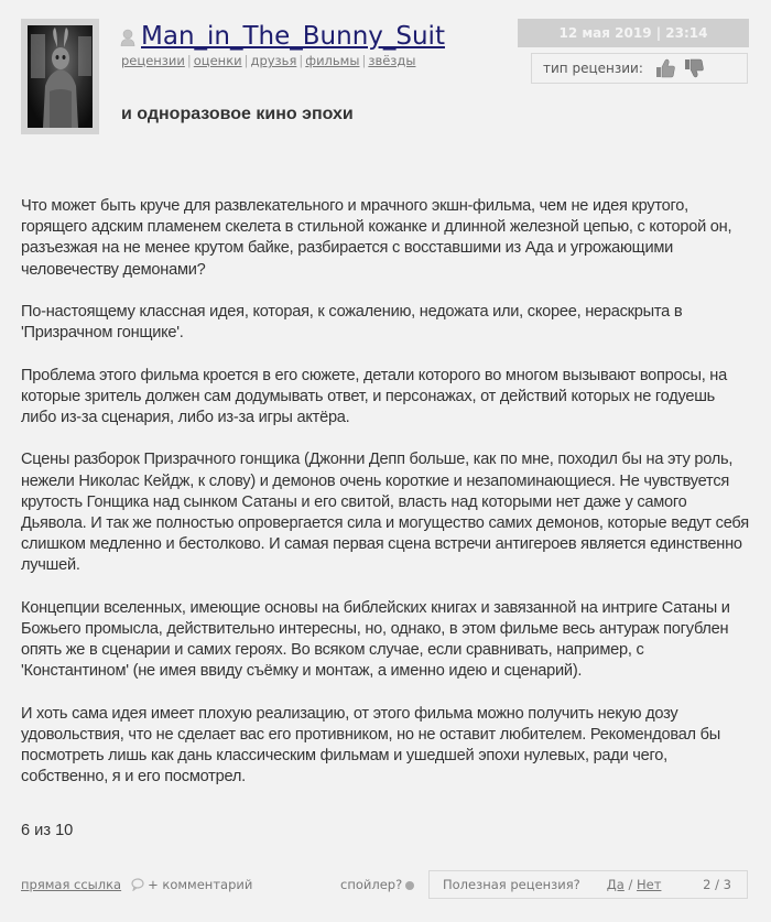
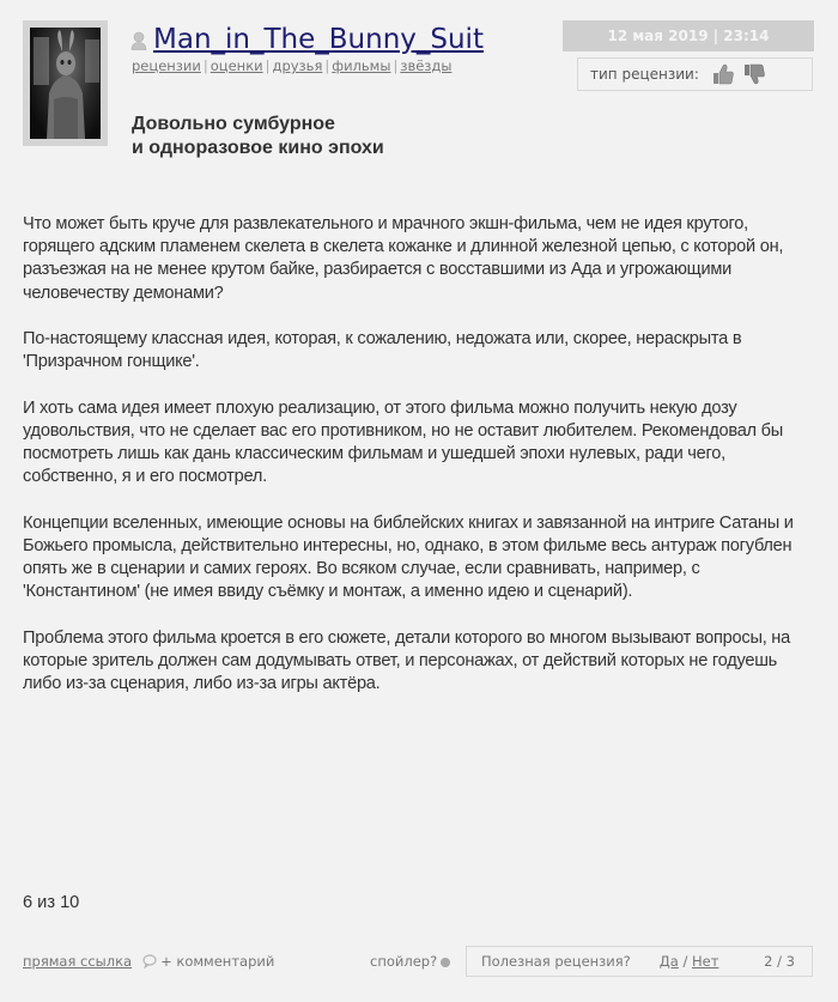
  Man_in_The_Bunny_Suit
  рецензии | оценки | друзья | фильмы | звёзды
+ Довольно сумбурное
  и одноразовое кино эпохи
  12 мая 2019 | 23:14
  тип рецензии:
- Что может быть круче для развлекательного и мрачного экшн-фильма, чем не идея крутого, горящего адским пламенем скелета в стильной кожанке и длинной железной цепью, с которой он, разъезжая на не менее крутом байке, разбирается с восставшими из Ада и угрожающими человечеству демонами?
+ Что может быть круче для развлекательного и мрачного экшн-фильма, чем не идея крутого, горящего адским пламенем скелета в скелета кожанке и длинной железной цепью, с которой он, разъезжая на не менее крутом байке, разбирается с восставшими из Ада и угрожающими человечеству демонами?
  По-настоящему классная идея, которая, к сожалению, недожата или, скорее, нераскрыта в 'Призрачном гонщике'.
- Проблема этого фильма кроется в его сюжете, детали которого во многом вызывают вопросы, на которые зритель должен сам додумывать ответ, и персонажах, от действий которых не годуешь либо из-за сценария, либо из-за игры актёра.
+ И хоть сама идея имеет плохую реализацию, от этого фильма можно получить некую дозу удовольствия, что не сделает вас его противником, но не оставит любителем. Рекомендовал бы посмотреть лишь как дань классическим фильмам и ушедшей эпохи нулевых, ради чего, собственно, я и его посмотрел.
- Сцены разборок Призрачного гонщика (Джонни Депп больше, как по мне, походил бы на эту роль, нежели Николас Кейдж, к слову) и демонов очень короткие и незапоминающиеся. Не чувствуется крутость Гонщика над сынком Сатаны и его свитой, власть над которыми нет даже у самого Дьявола. И так же полностью опровергается сила и могущество самих демонов, которые ведут себя слишком медленно и бестолково. И самая первая сцена встречи антигероев является единственно лучшей.
  Концепции вселенных, имеющие основы на библейских книгах и завязанной на интриге Сатаны и Божьего промысла, действительно интересны, но, однако, в этом фильме весь антураж погублен опять же в сценарии и самих героях. Во всяком случае, если сравнивать, например, с 'Константином' (не имея ввиду съёмку и монтаж, а именно идею и сценарий).
- И хоть сама идея имеет плохую реализацию, от этого фильма можно получить некую дозу удовольствия, что не сделает вас его противником, но не оставит любителем. Рекомендовал бы посмотреть лишь как дань классическим фильмам и ушедшей эпохи нулевых, ради чего, собственно, я и его посмотрел.
+ Проблема этого фильма кроется в его сюжете, детали которого во многом вызывают вопросы, на которые зритель должен сам додумывать ответ, и персонажах, от действий которых не годуешь либо из-за сценария, либо из-за игры актёра.
  6 из 10
  прямая ссылка
  + комментарий
  спойлер?
  Полезная рецензия?
  Да / Нет
  2 / 3
